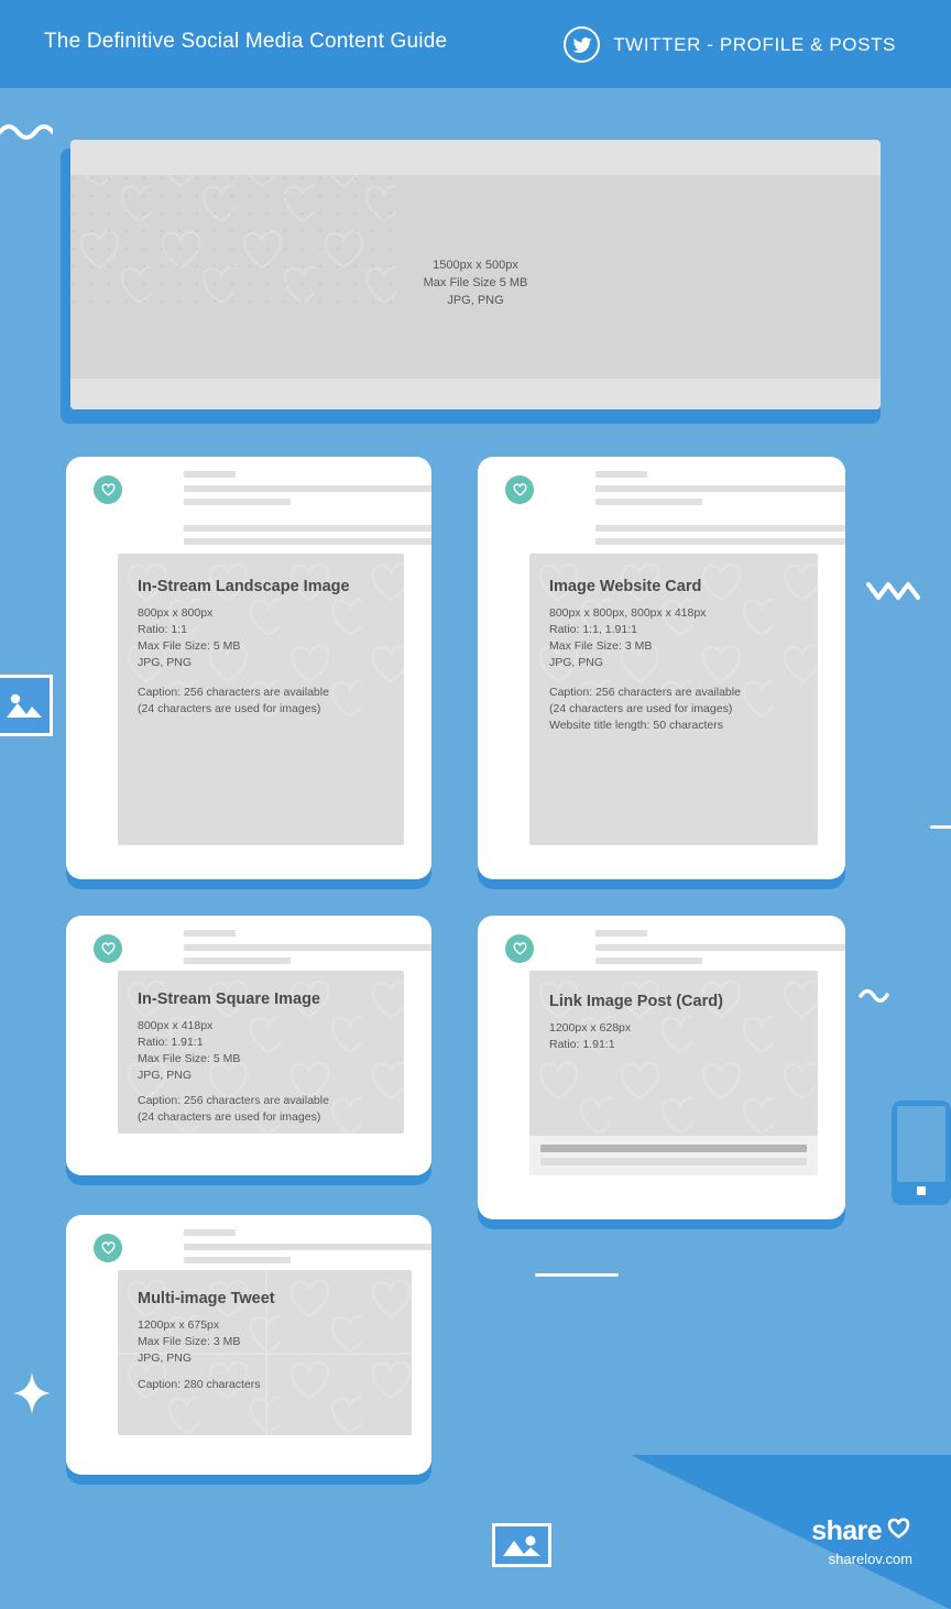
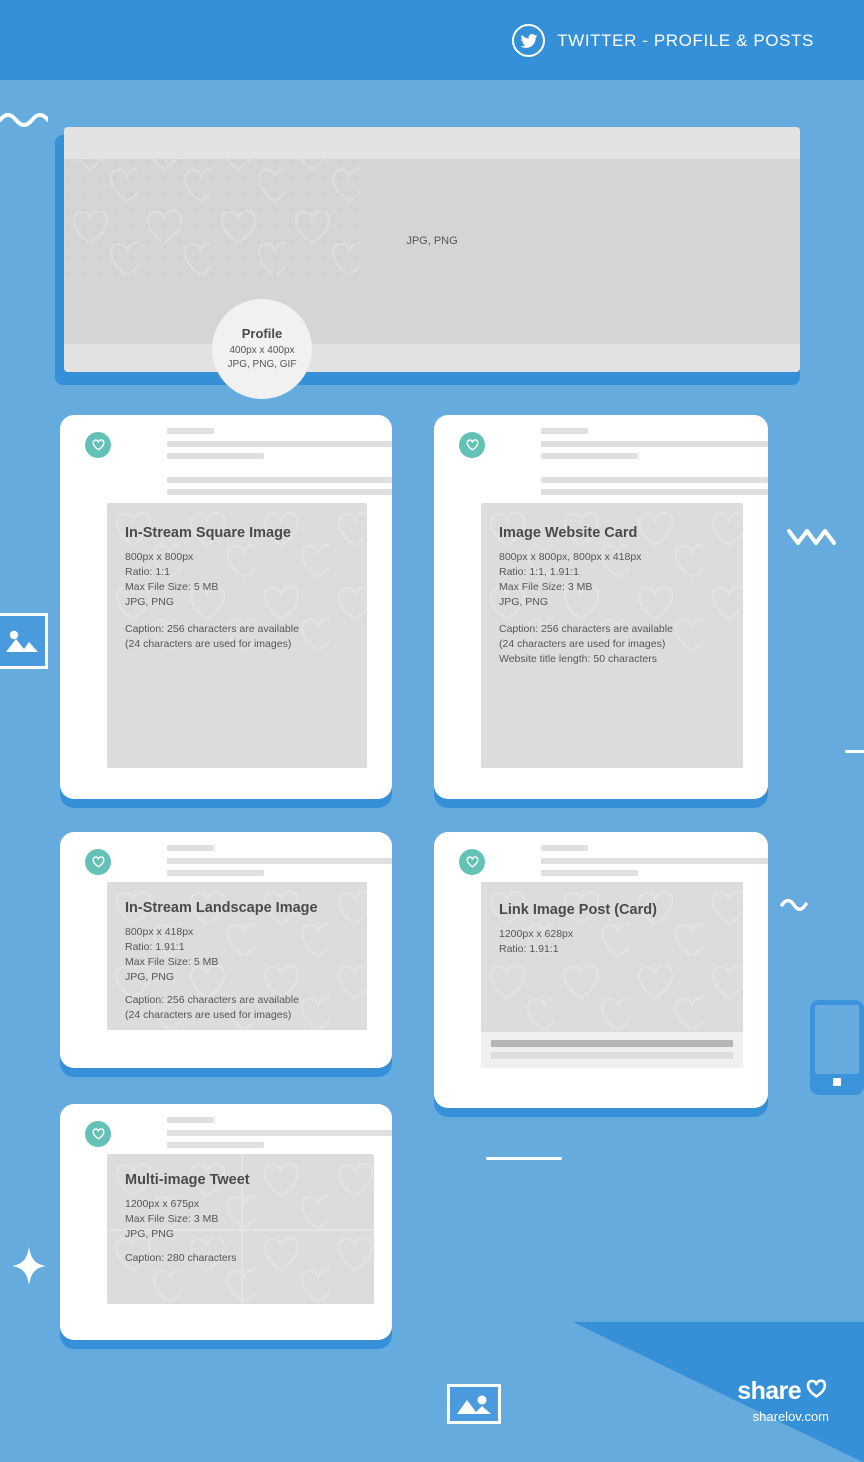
- The Definitive Social Media Content Guide
  TWITTER - PROFILE & POSTS
- 1500px x 500px
- Max File Size 5 MB
  JPG, PNG
+ Profile
+ 400px x 400px
+ JPG, PNG, GIF
- In-Stream Landscape Image
+ In-Stream Square Image
  800px x 800px
  Ratio: 1:1
  Max File Size: 5 MB
  JPG, PNG
  Caption: 256 characters are available
  (24 characters are used for images)
  Image Website Card
  800px x 800px, 800px x 418px
  Ratio: 1:1, 1.91:1
  Max File Size: 3 MB
  JPG, PNG
  Caption: 256 characters are available
  (24 characters are used for images)
  Website title length: 50 characters
- In-Stream Square Image
+ In-Stream Landscape Image
  800px x 418px
  Ratio: 1.91:1
  Max File Size: 5 MB
  JPG, PNG
  Caption: 256 characters are available
  (24 characters are used for images)
  Link Image Post (Card)
  1200px x 628px
  Ratio: 1.91:1
  Multi-image Tweet
  1200px x 675px
  Max File Size: 3 MB
  JPG, PNG
  Caption: 280 characters
  share
  sharelov.com
